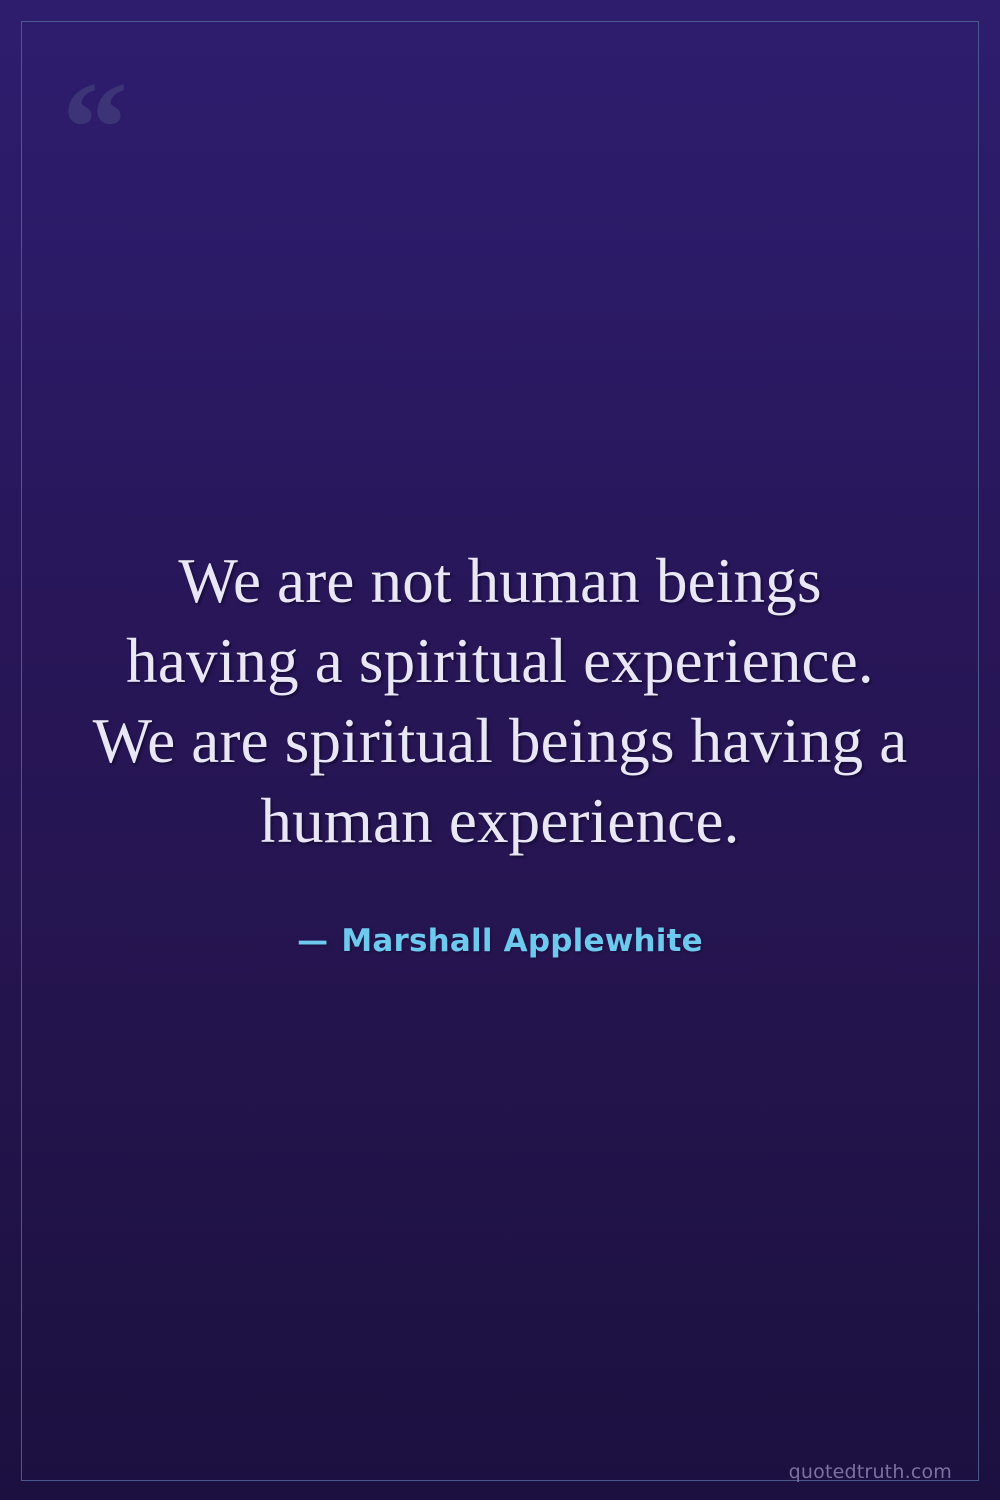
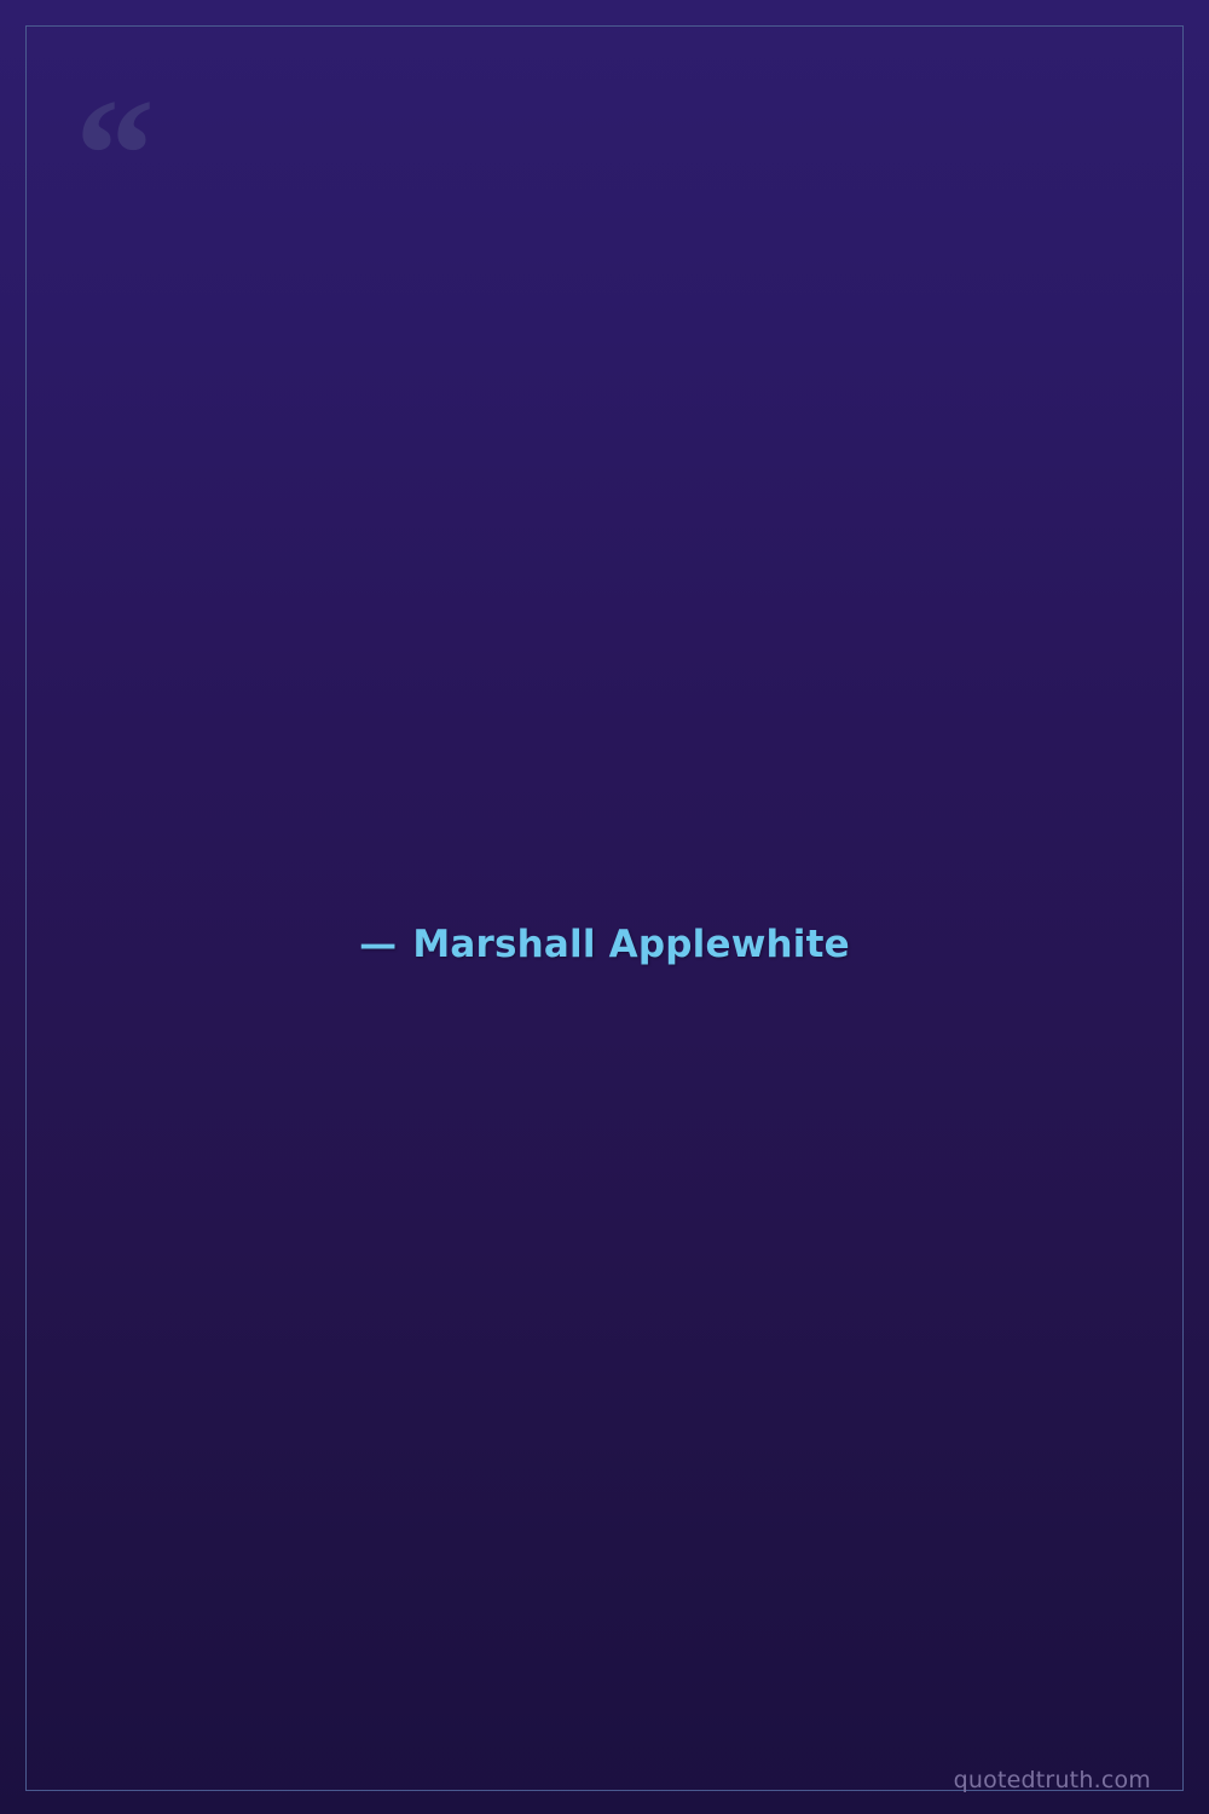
  “
- We are not human beings having a spiritual experience. We are spiritual beings having a human experience.
  —
  Marshall Applewhite
  quotedtruth.com
